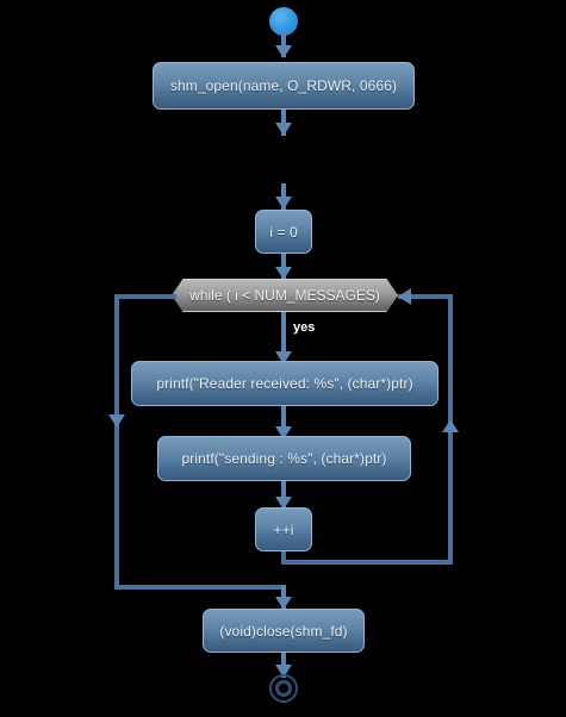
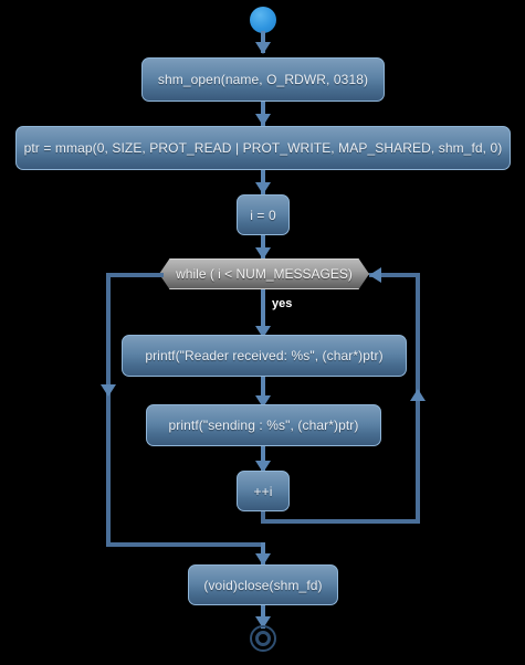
- shm_open(name, O_RDWR, 0666)
+ shm_open(name, O_RDWR, 0318)
+ ptr = mmap(0, SIZE, PROT_READ | PROT_WRITE, MAP_SHARED, shm_fd, 0)
  i = 0
  while ( i < NUM_MESSAGES)
  yes
  printf("Reader received: %s", (char*)ptr)
  printf("sending : %s", (char*)ptr)
  ++i
  (void)close(shm_fd)
